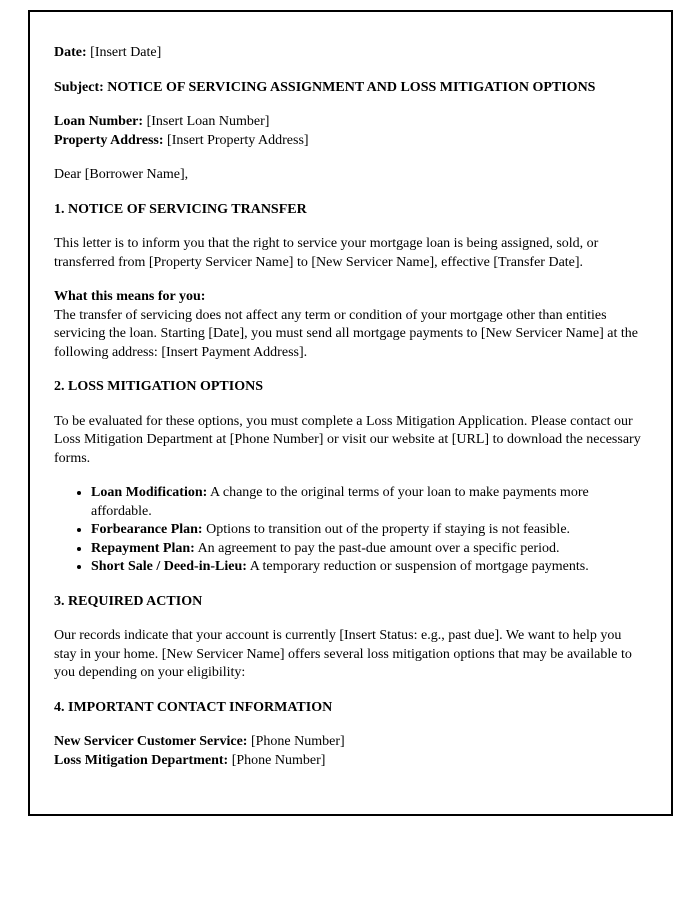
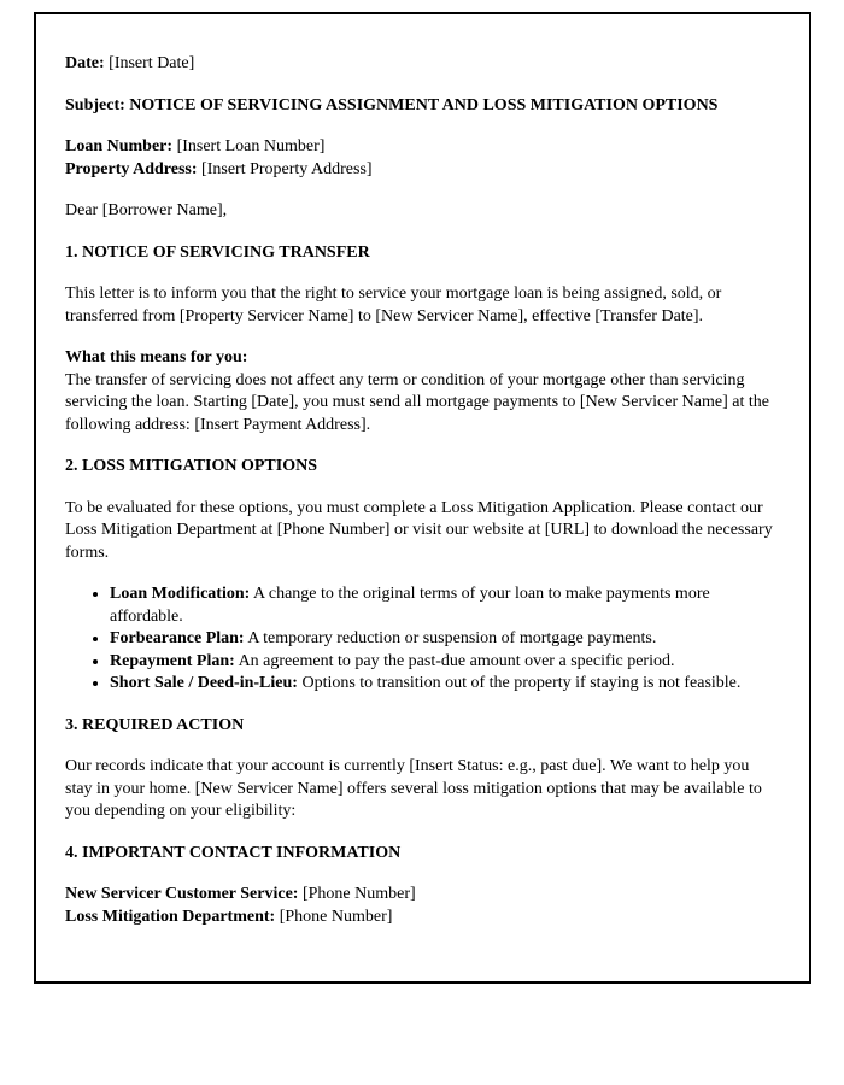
  Date: [Insert Date]
  Subject: NOTICE OF SERVICING ASSIGNMENT AND LOSS MITIGATION OPTIONS
  Loan Number: [Insert Loan Number]
  Property Address: [Insert Property Address]
  Dear [Borrower Name],
  1. NOTICE OF SERVICING TRANSFER
  This letter is to inform you that the right to service your mortgage loan is being assigned, sold, or transferred from [Property Servicer Name] to [New Servicer Name], effective [Transfer Date].
  What this means for you:
- The transfer of servicing does not affect any term or condition of your mortgage other than entities servicing the loan. Starting [Date], you must send all mortgage payments to [New Servicer Name] at the following address: [Insert Payment Address].
+ The transfer of servicing does not affect any term or condition of your mortgage other than servicing servicing the loan. Starting [Date], you must send all mortgage payments to [New Servicer Name] at the following address: [Insert Payment Address].
  2. LOSS MITIGATION OPTIONS
  To be evaluated for these options, you must complete a Loss Mitigation Application. Please contact our Loss Mitigation Department at [Phone Number] or visit our website at [URL] to download the necessary forms.
  Loan Modification: A change to the original terms of your loan to make payments more affordable.
- Forbearance Plan: Options to transition out of the property if staying is not feasible.
+ Forbearance Plan: A temporary reduction or suspension of mortgage payments.
  Repayment Plan: An agreement to pay the past-due amount over a specific period.
- Short Sale / Deed-in-Lieu: A temporary reduction or suspension of mortgage payments.
+ Short Sale / Deed-in-Lieu: Options to transition out of the property if staying is not feasible.
  3. REQUIRED ACTION
  Our records indicate that your account is currently [Insert Status: e.g., past due]. We want to help you stay in your home. [New Servicer Name] offers several loss mitigation options that may be available to you depending on your eligibility:
  4. IMPORTANT CONTACT INFORMATION
  New Servicer Customer Service: [Phone Number]
  Loss Mitigation Department: [Phone Number]
